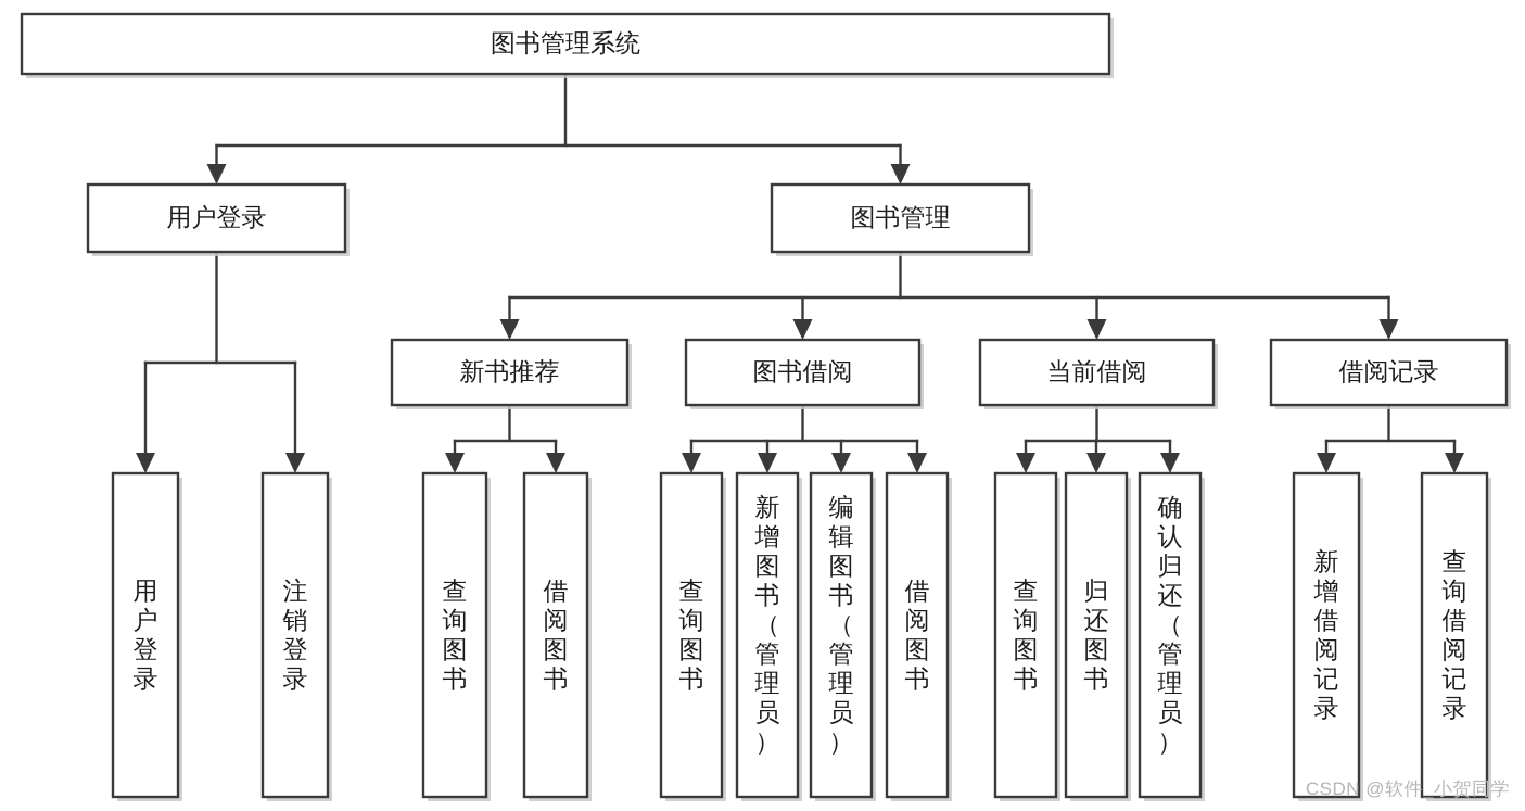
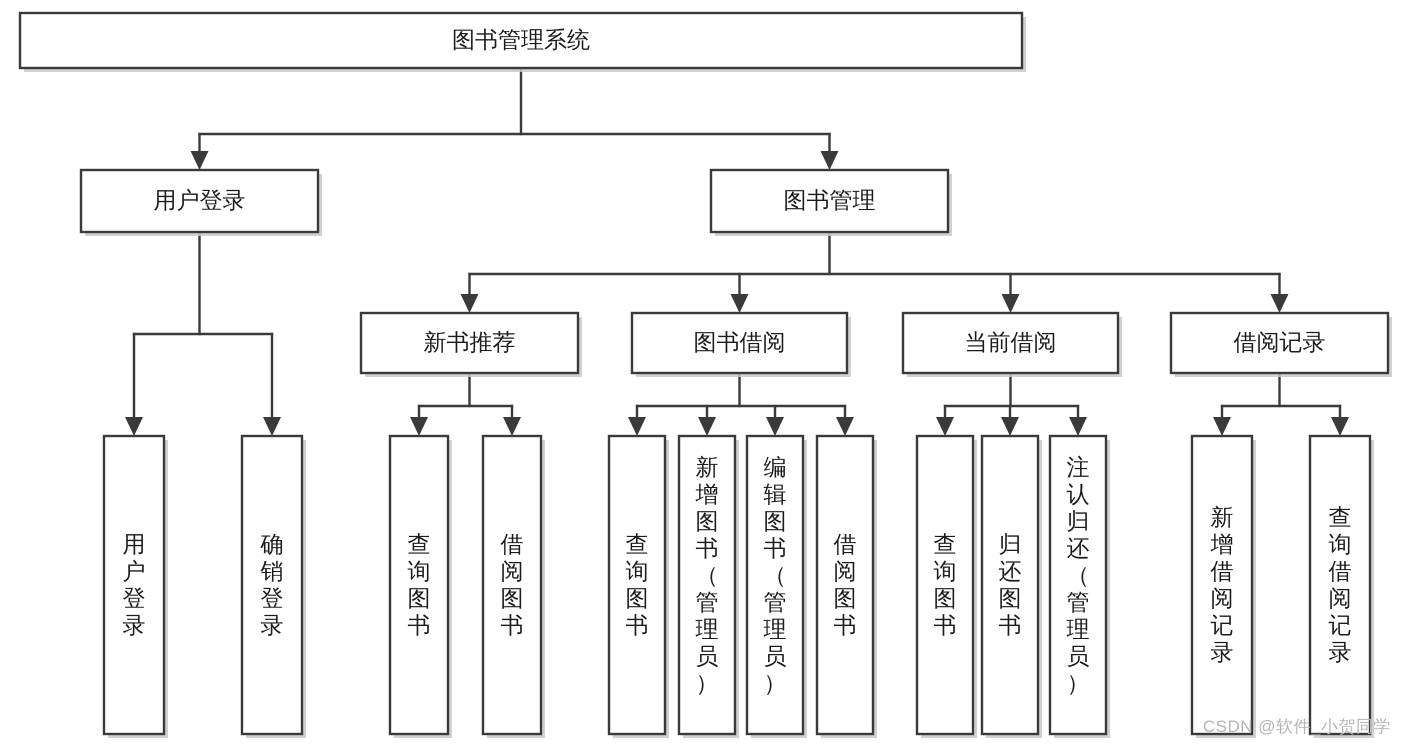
  图书管理系统
  用户登录
  图书管理
  新书推荐
  图书借阅
  当前借阅
  借阅记录
  用户登录
- 注销登录
+ 确销登录
  查询图书
  借阅图书
  查询图书
  新增图书（管理员）
  编辑图书（管理员）
  借阅图书
  查询图书
  归还图书
- 确认归还（管理员）
+ 注认归还（管理员）
  新增借阅记录
  查询借阅记录
  CSDN @软件_小贺同学
